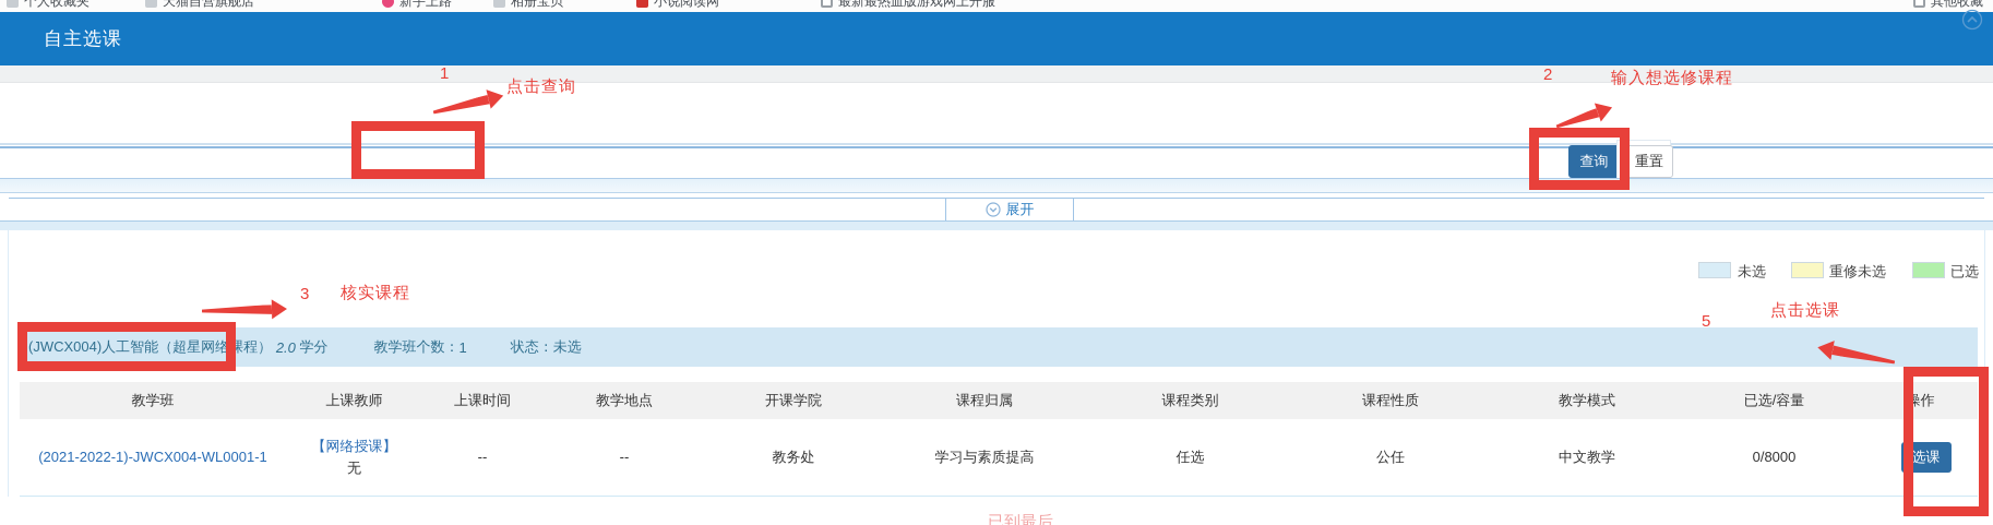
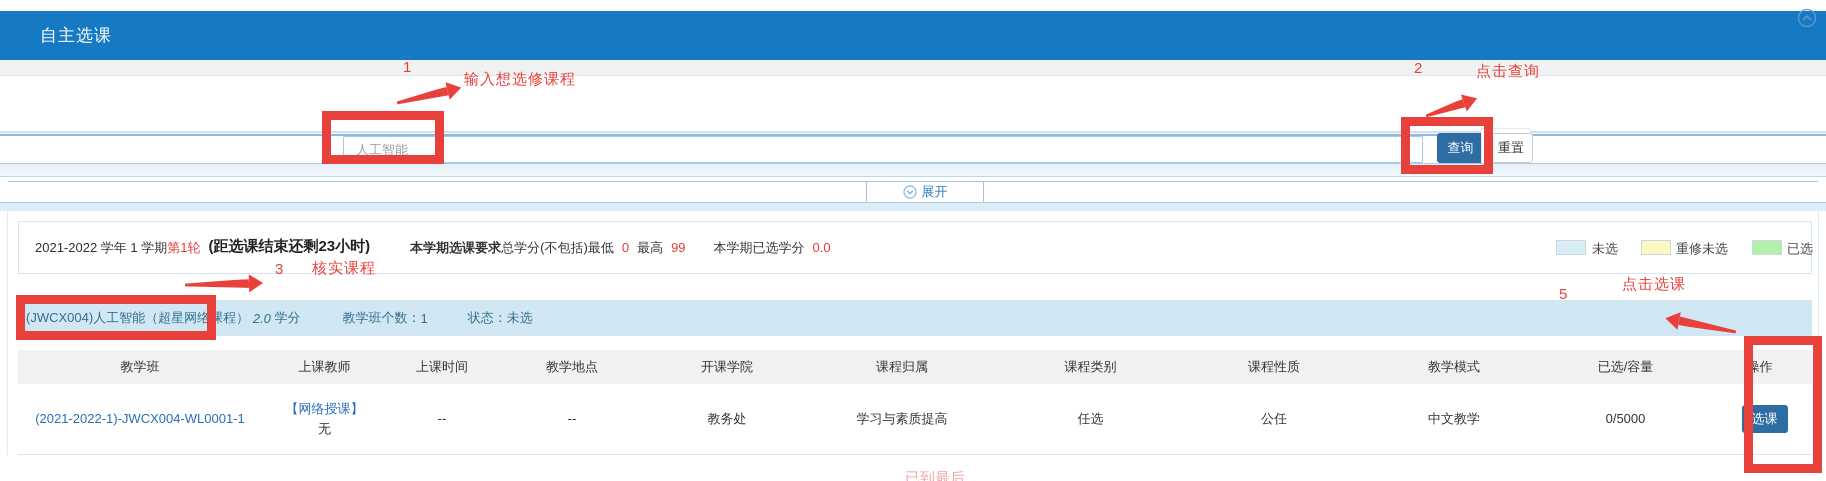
- 个人收藏夹
- 天猫自营旗舰店
- 新手上路
- 相册宝贝
- 小说阅读网
- 最新最热血版游戏网上开服
- 其他收藏
  自主选课
+ 人工智能
  查询
  重置
  展开
+ 2021-2022 学年 1 学期
+ 第1轮
+ (距选课结束还剩23小时)
+ 本学期选课要求
+ 总学分(不包括)最低
+ 0
+ 最高
+ 99
+ 本学期已选学分
+ 0.0
  未选
  重修未选
  已选
  (JWCX004)人工智能（超星网络课程）
  2.0
  学分
  教学班个数：
  1
  状态：
  未选
  教学班	上课教师	上课时间	教学地点	开课学院	课程归属	课程类别	课程性质	教学模式	已选/容量	操作
- (2021-2022-1)-JWCX004-WL0001-1	【网络授课】无	--	--	教务处	学习与素质提高	任选	公任	中文教学	0/8000	选课
+ (2021-2022-1)-JWCX004-WL0001-1	【网络授课】无	--	--	教务处	学习与素质提高	任选	公任	中文教学	0/5000	选课
  已到最后
  1
- 点击查询
+ 输入想选修课程
  2
- 输入想选修课程
+ 点击查询
  3
  核实课程
  5
  点击选课
